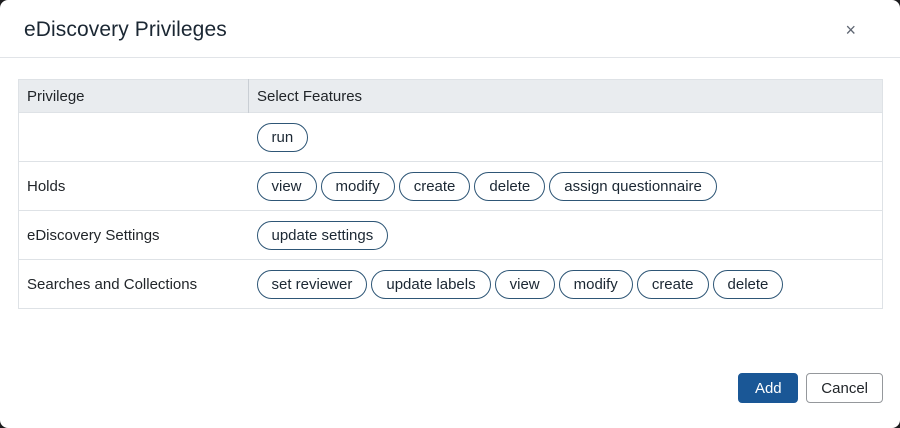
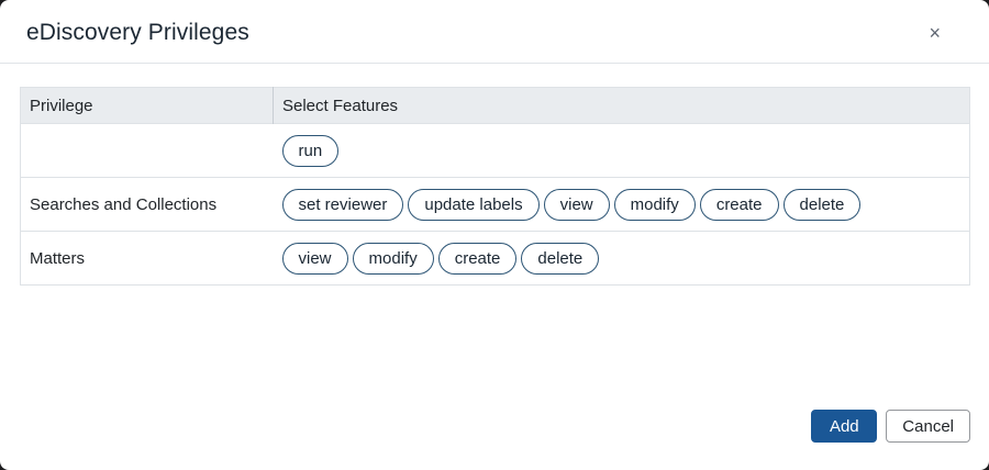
  eDiscovery Privileges
  ×
  Privilege	Select Features
  	run
- Holds	view modify create delete assign questionnaire
- eDiscovery Settings	update settings
  Searches and Collections	set reviewer update labels view modify create delete
+ Matters	view modify create delete
  Add
  Cancel
